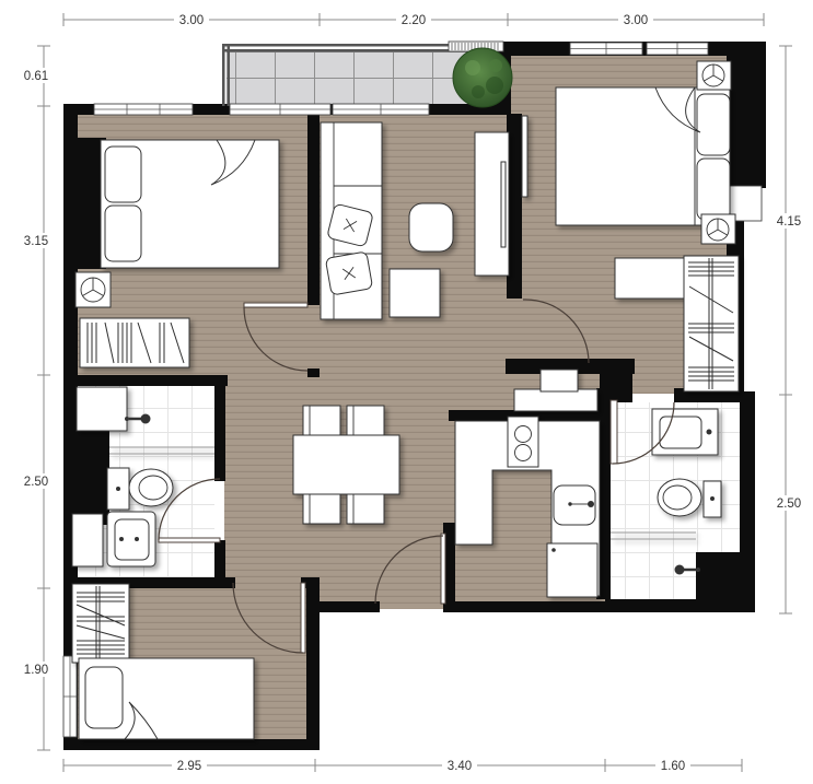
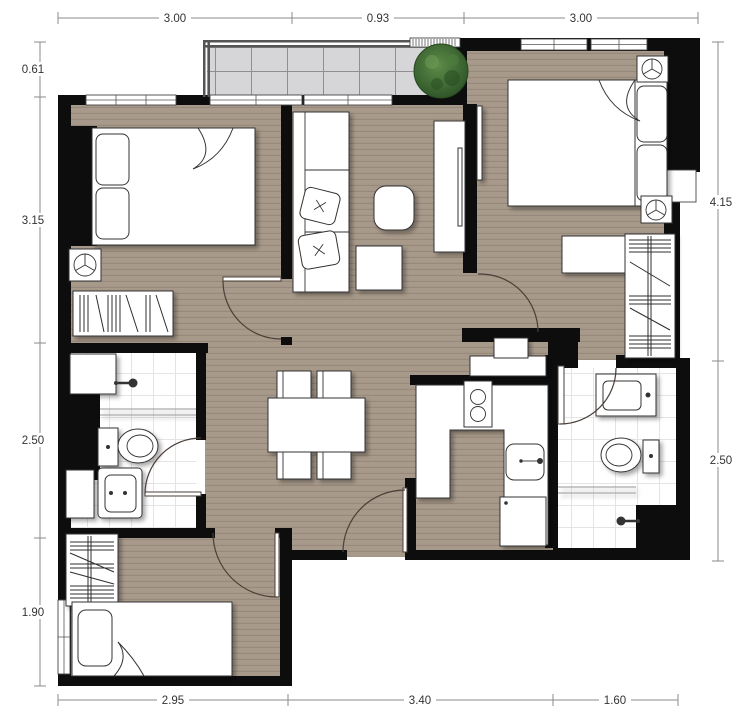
  3.00
- 2.20
+ 0.93
  3.00
  0.61
  3.15
  2.50
  1.90
  4.15
  2.50
  2.95
  3.40
  1.60
